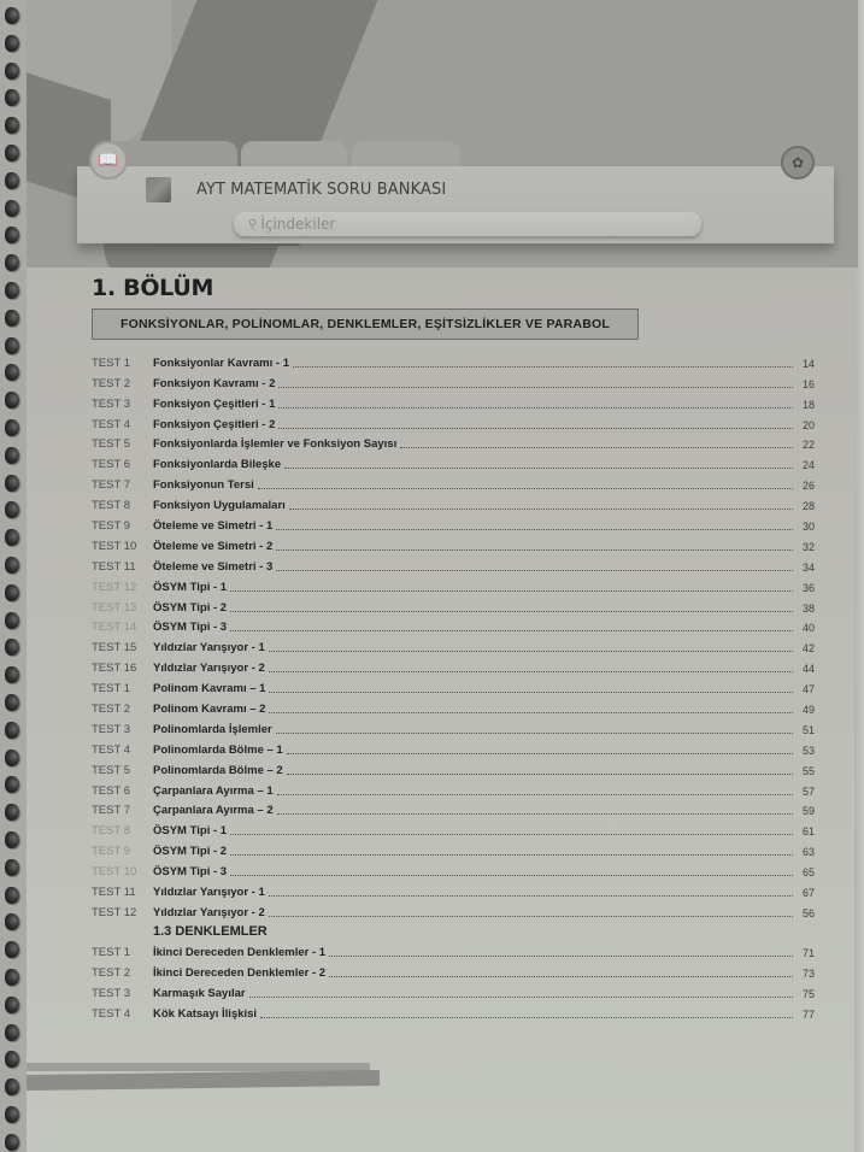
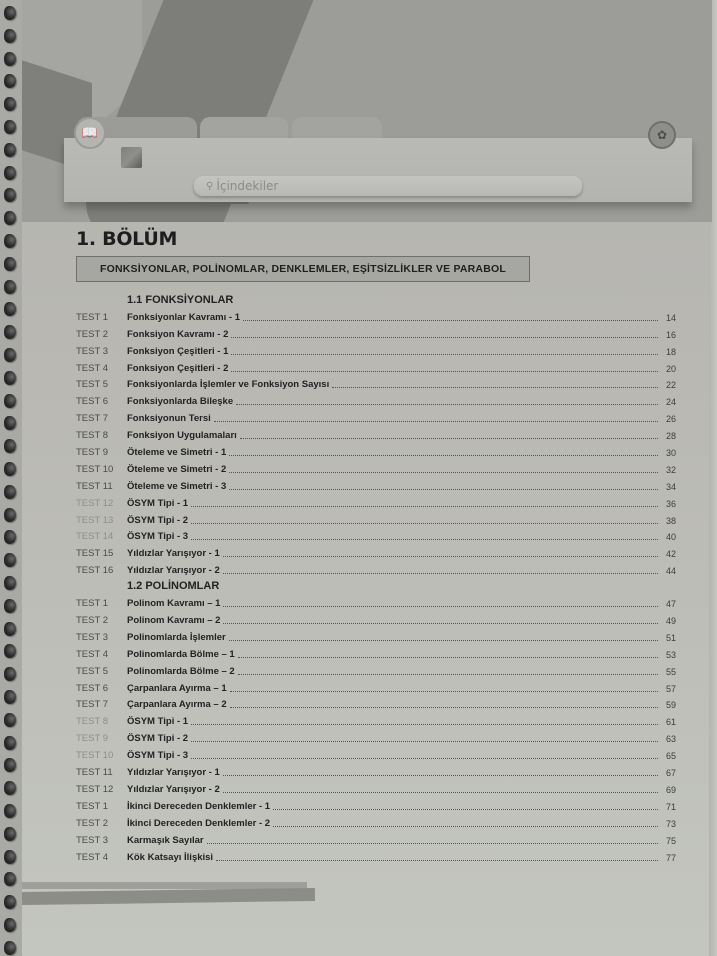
  📖
  ✿
- AYT MATEMATİK SORU BANKASI
  ⚲
  İçindekiler
  1. BÖLÜM
  FONKSİYONLAR, POLİNOMLAR, DENKLEMLER, EŞİTSİZLİKLER VE PARABOL
+ 1.1 FONKSİYONLAR
  TEST 1
  Fonksiyonlar Kavramı - 1
  14
  TEST 2
  Fonksiyon Kavramı - 2
  16
  TEST 3
  Fonksiyon Çeşitleri - 1
  18
  TEST 4
  Fonksiyon Çeşitleri - 2
  20
  TEST 5
  Fonksiyonlarda İşlemler ve Fonksiyon Sayısı
  22
  TEST 6
  Fonksiyonlarda Bileşke
  24
  TEST 7
  Fonksiyonun Tersi
  26
  TEST 8
  Fonksiyon Uygulamaları
  28
  TEST 9
  Öteleme ve Simetri - 1
  30
  TEST 10
  Öteleme ve Simetri - 2
  32
  TEST 11
  Öteleme ve Simetri - 3
  34
  TEST 12
  ÖSYM Tipi - 1
  36
  TEST 13
  ÖSYM Tipi - 2
  38
  TEST 14
  ÖSYM Tipi - 3
  40
  TEST 15
  Yıldızlar Yarışıyor - 1
  42
  TEST 16
  Yıldızlar Yarışıyor - 2
  44
+ 1.2 POLİNOMLAR
  TEST 1
  Polinom Kavramı – 1
  47
  TEST 2
  Polinom Kavramı – 2
  49
  TEST 3
  Polinomlarda İşlemler
  51
  TEST 4
  Polinomlarda Bölme – 1
  53
  TEST 5
  Polinomlarda Bölme – 2
  55
  TEST 6
  Çarpanlara Ayırma – 1
  57
  TEST 7
  Çarpanlara Ayırma – 2
  59
  TEST 8
  ÖSYM Tipi - 1
  61
  TEST 9
  ÖSYM Tipi - 2
  63
  TEST 10
  ÖSYM Tipi - 3
  65
  TEST 11
  Yıldızlar Yarışıyor - 1
  67
  TEST 12
  Yıldızlar Yarışıyor - 2
- 56
+ 69
- 1.3 DENKLEMLER
  TEST 1
  İkinci Dereceden Denklemler - 1
  71
  TEST 2
  İkinci Dereceden Denklemler - 2
  73
  TEST 3
  Karmaşık Sayılar
  75
  TEST 4
  Kök Katsayı İlişkisi
  77
